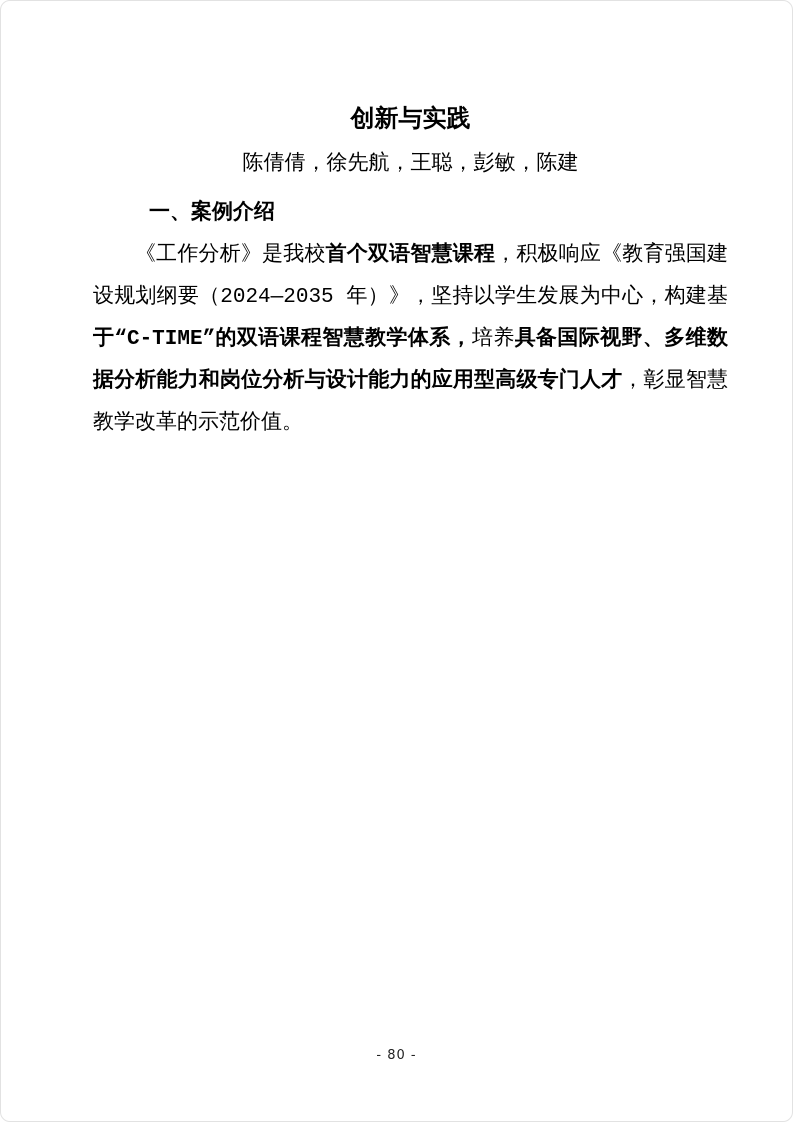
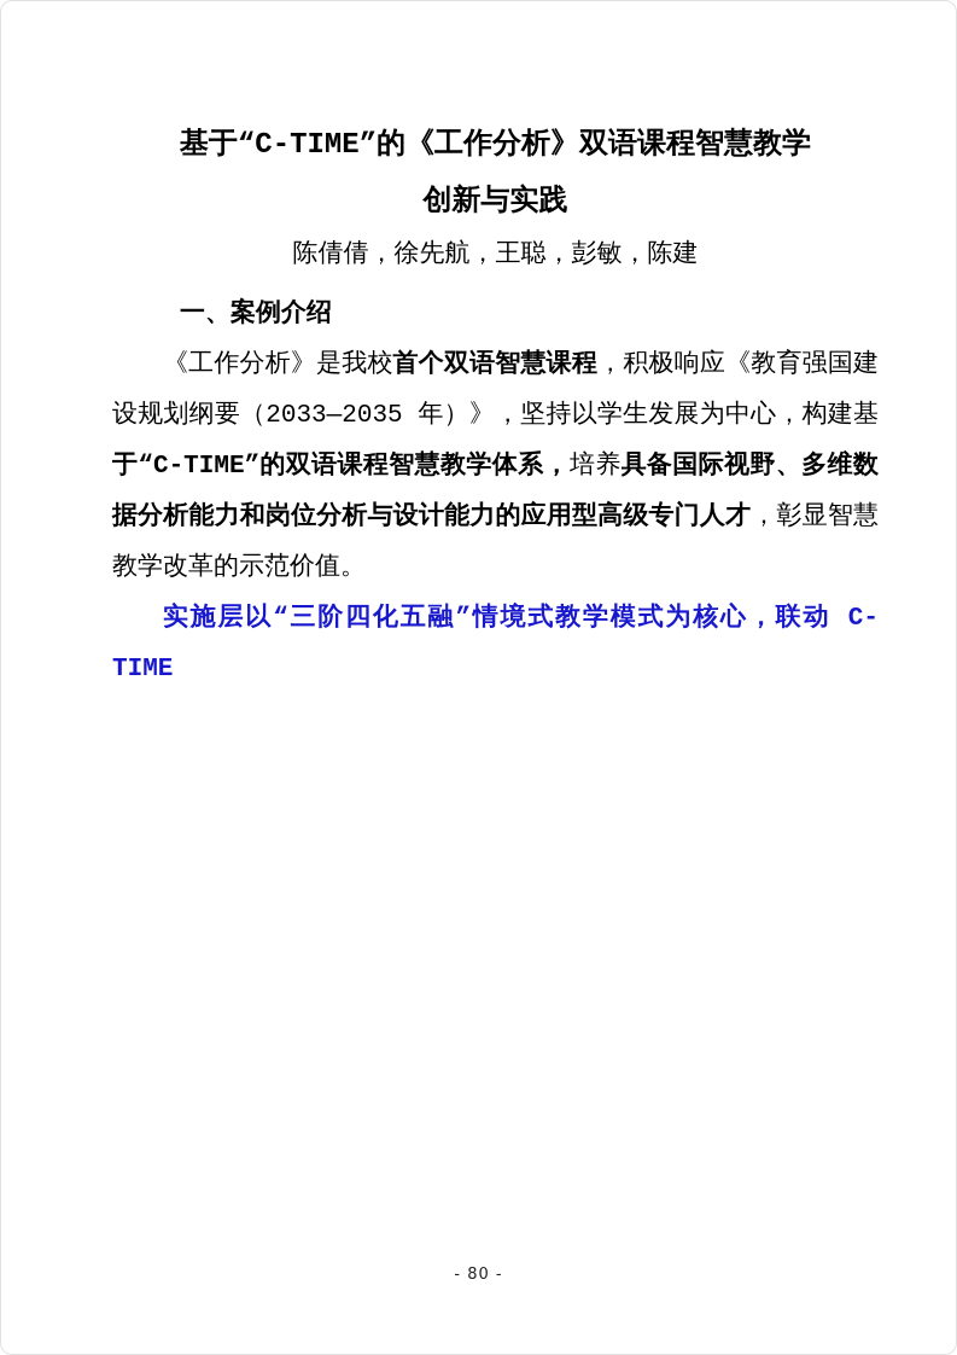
+ 基于“C-TIME”的《工作分析》双语课程智慧教学
  创新与实践
  陈倩倩，徐先航，王聪，彭敏，陈建
  一、案例介绍
- 《工作分析》是我校首个双语智慧课程，积极响应《教育强国建设规划纲要（2024—2035 年）》，坚持以学生发展为中心，构建基于“C-TIME”的双语课程智慧教学体系，培养具备国际视野、多维数据分析能力和岗位分析与设计能力的应用型高级专门人才，彰显智慧教学改革的示范价值。
+ 《工作分析》是我校首个双语智慧课程，积极响应《教育强国建设规划纲要（2033—2035 年）》，坚持以学生发展为中心，构建基于“C-TIME”的双语课程智慧教学体系，培养具备国际视野、多维数据分析能力和岗位分析与设计能力的应用型高级专门人才，彰显智慧教学改革的示范价值。
+ 实施层以“三阶四化五融”情境式教学模式为核心，联动 C-TIME
  - 80 -
